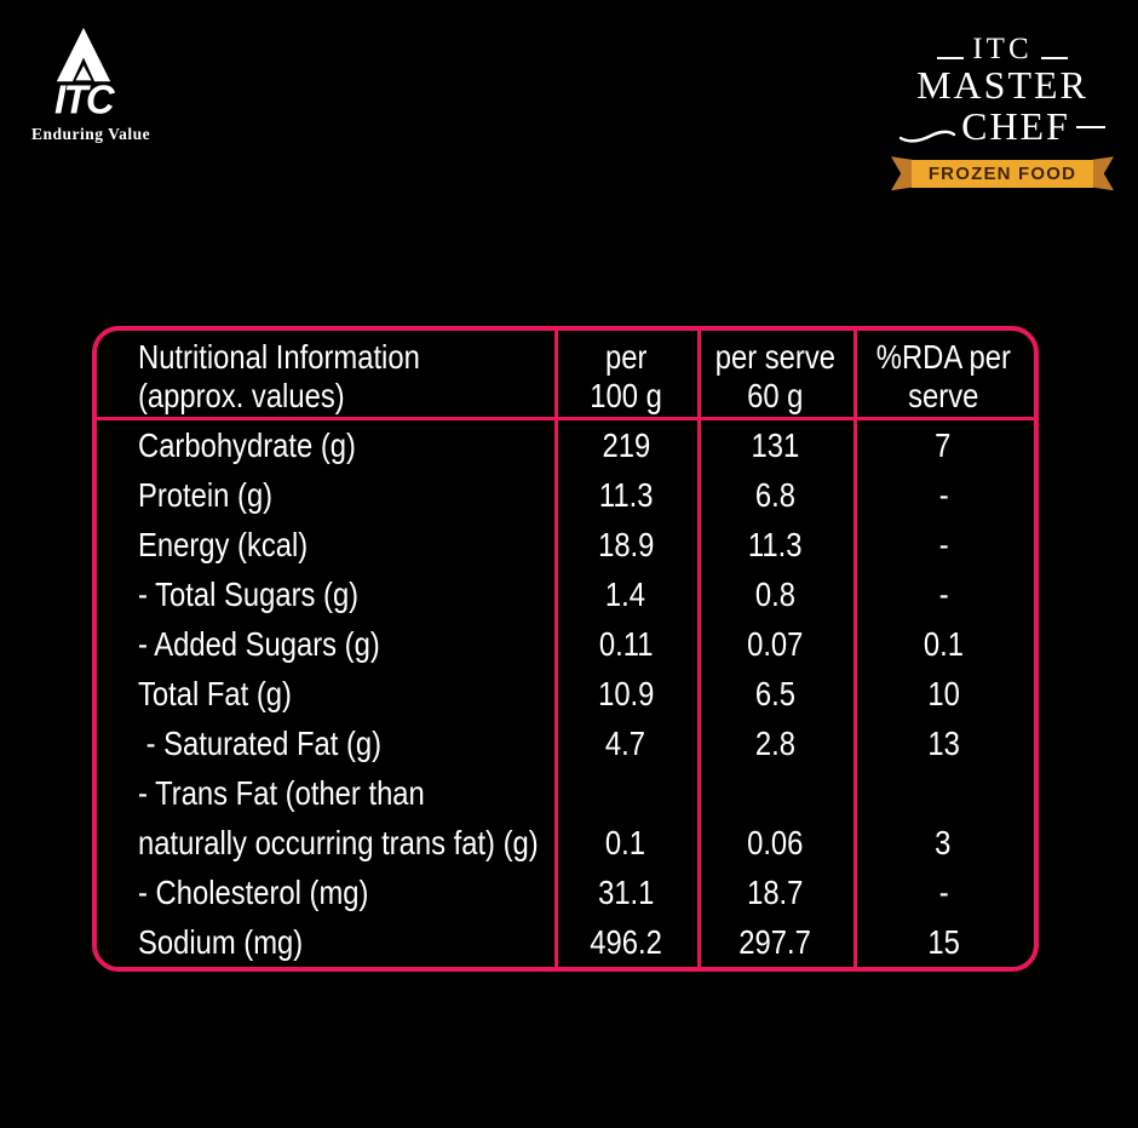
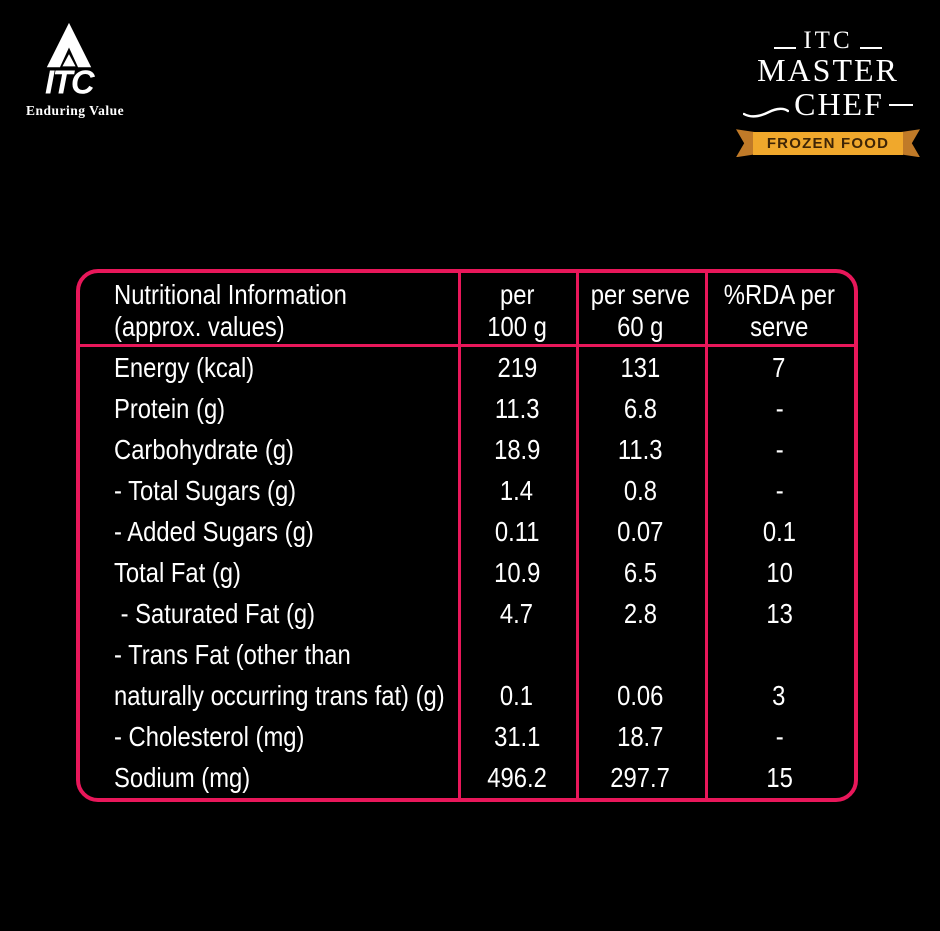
  ITC
  Enduring Value
  ITC
  MASTER
  CHEF
  FROZEN FOOD
  Nutritional Information
  (approx. values)
  per
  100 g
  per serve
  60 g
  %RDA per
  serve
- Carbohydrate (g)
+ Energy (kcal)
  219
  131
  7
  Protein (g)
  11.3
  6.8
  -
- Energy (kcal)
+ Carbohydrate (g)
  18.9
  11.3
  -
  - Total Sugars (g)
  1.4
  0.8
  -
  - Added Sugars (g)
  0.11
  0.07
  0.1
  Total Fat (g)
  10.9
  6.5
  10
  - Saturated Fat (g)
  4.7
  2.8
  13
  - Trans Fat (other than
  naturally occurring trans fat) (g)
  0.1
  0.06
  3
  - Cholesterol (mg)
  31.1
  18.7
  -
  Sodium (mg)
  496.2
  297.7
  15
